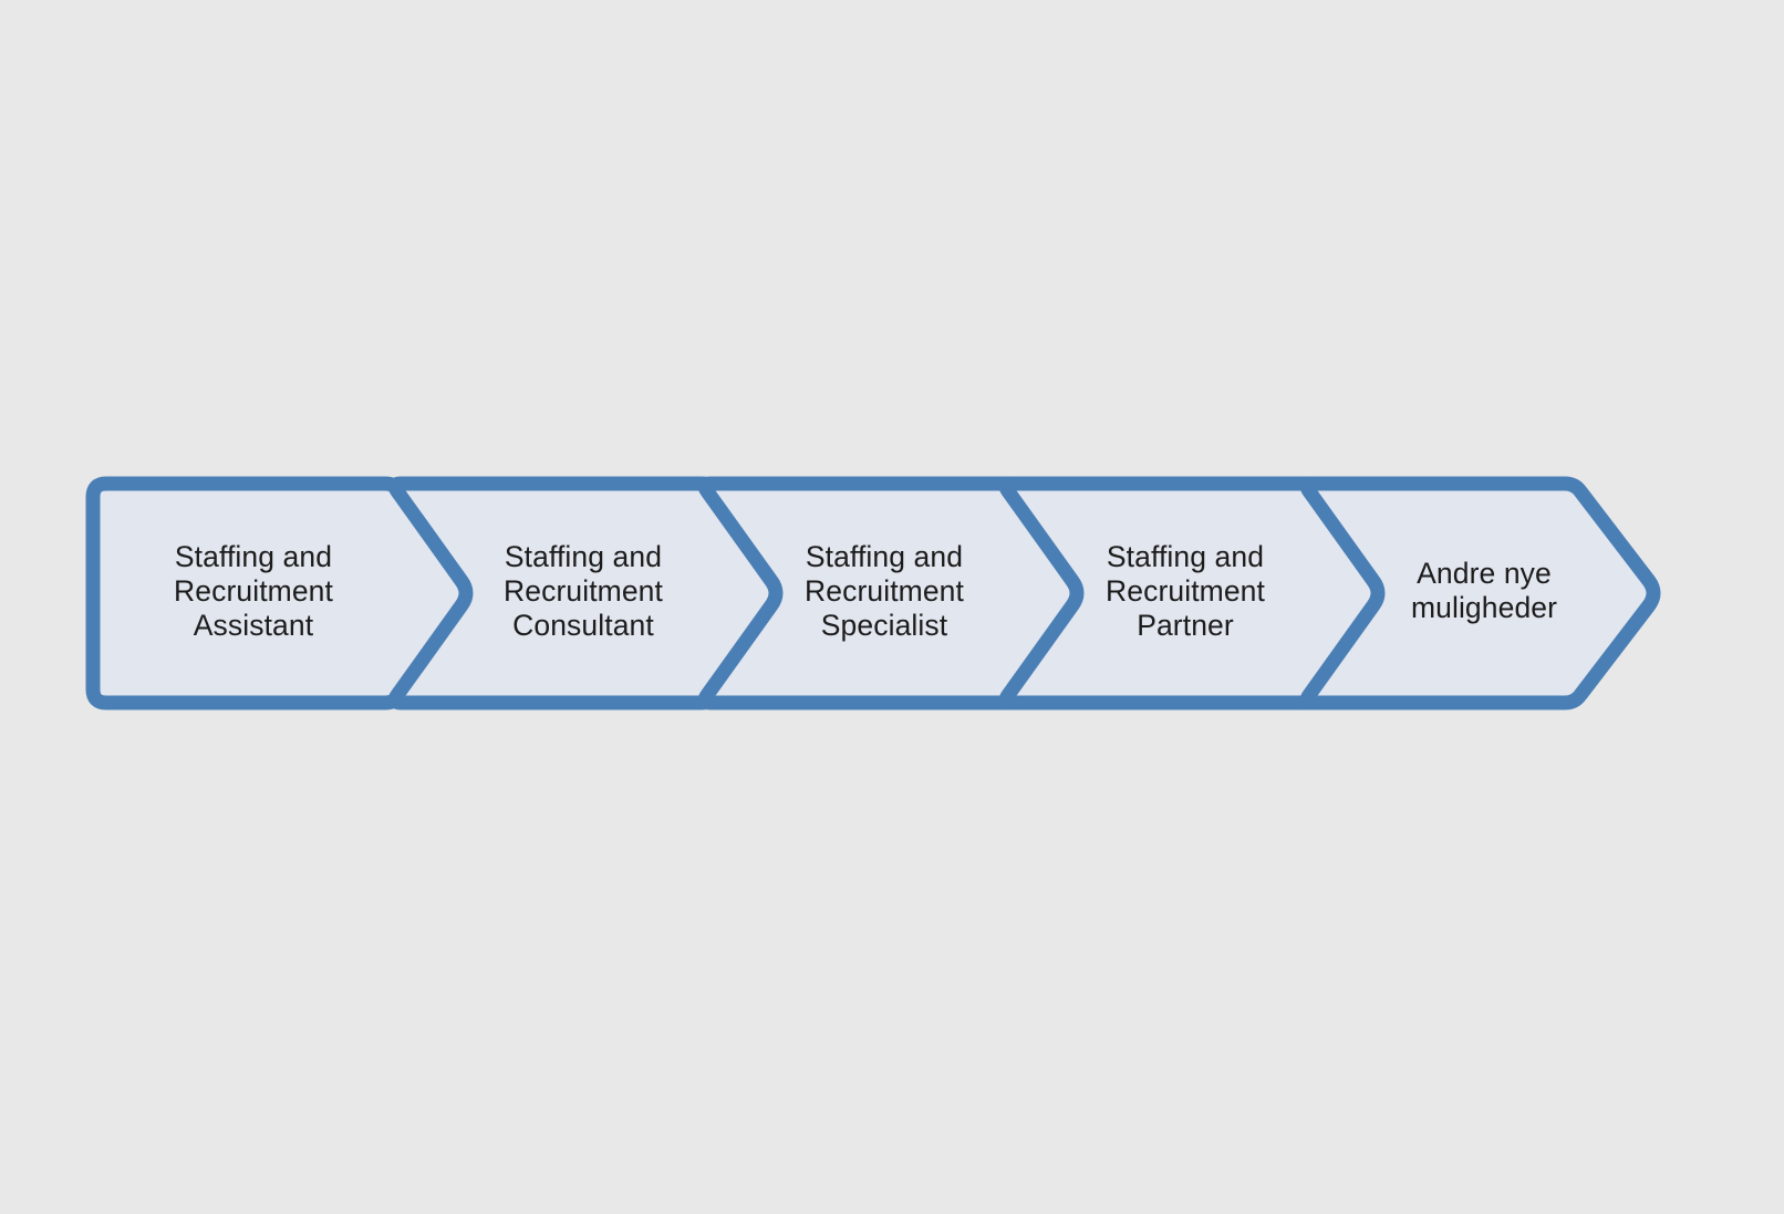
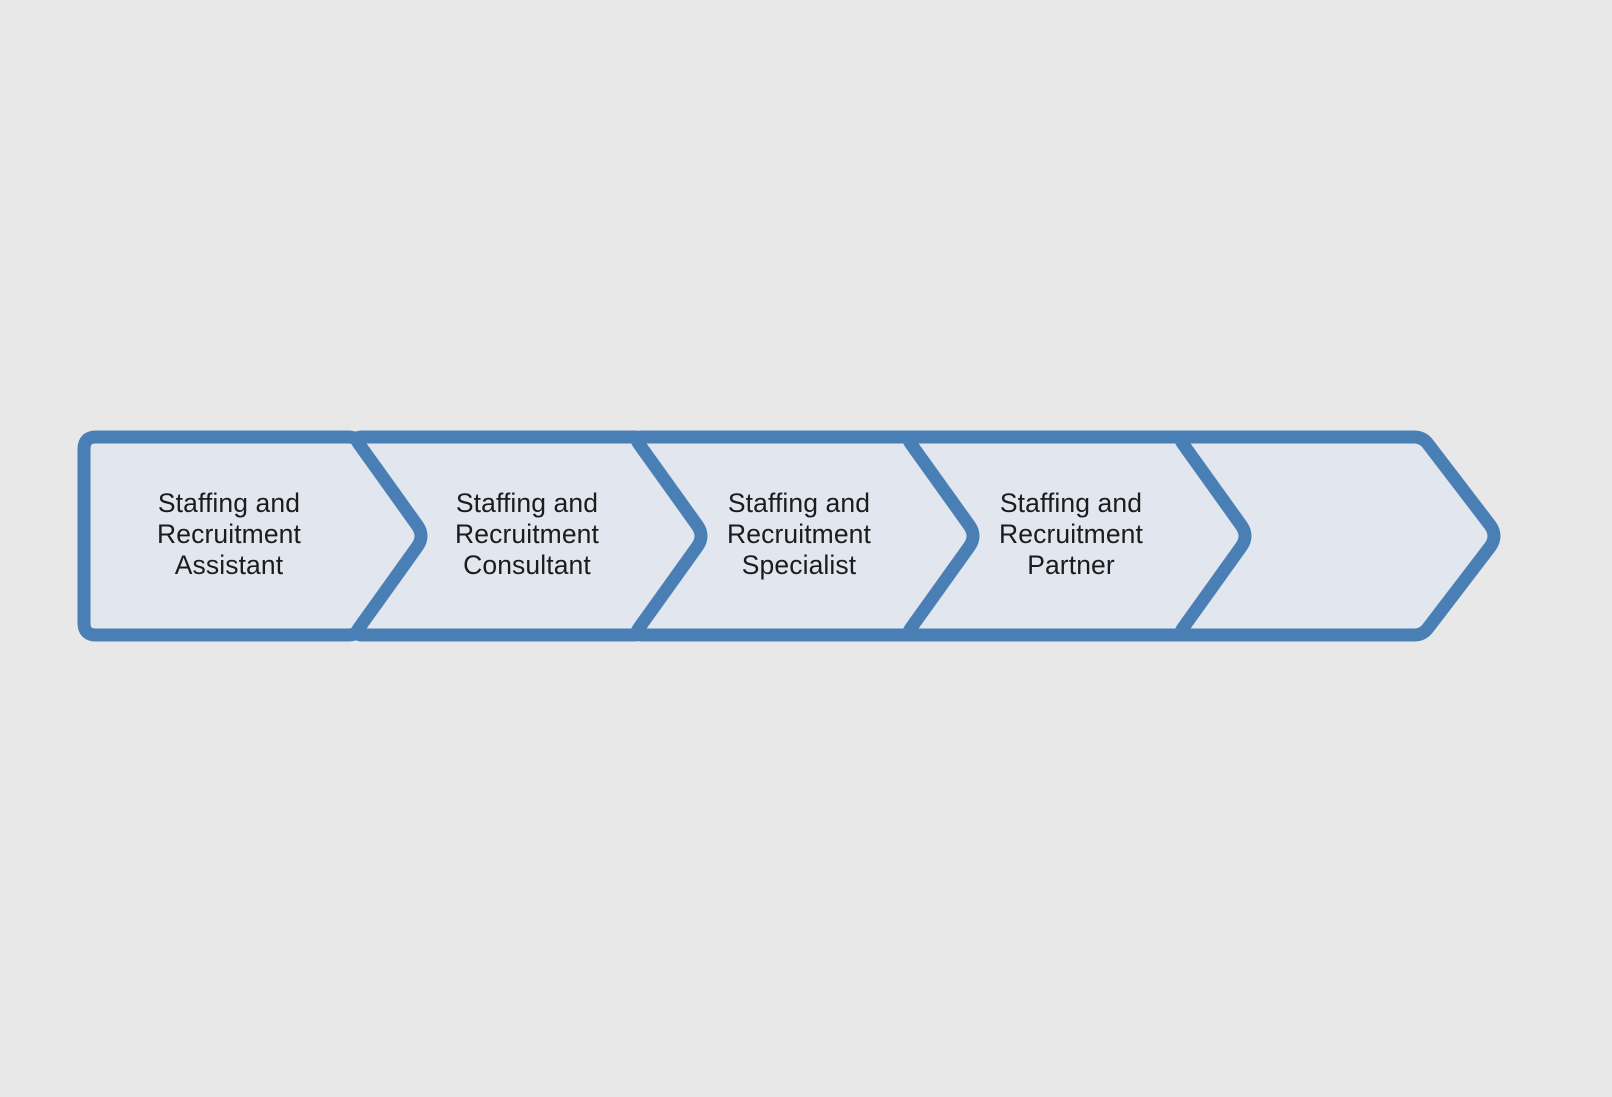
  Staffing and
  Recruitment
  Assistant
  Staffing and
  Recruitment
  Consultant
  Staffing and
  Recruitment
  Specialist
  Staffing and
  Recruitment
  Partner
- Andre nye
- muligheder
